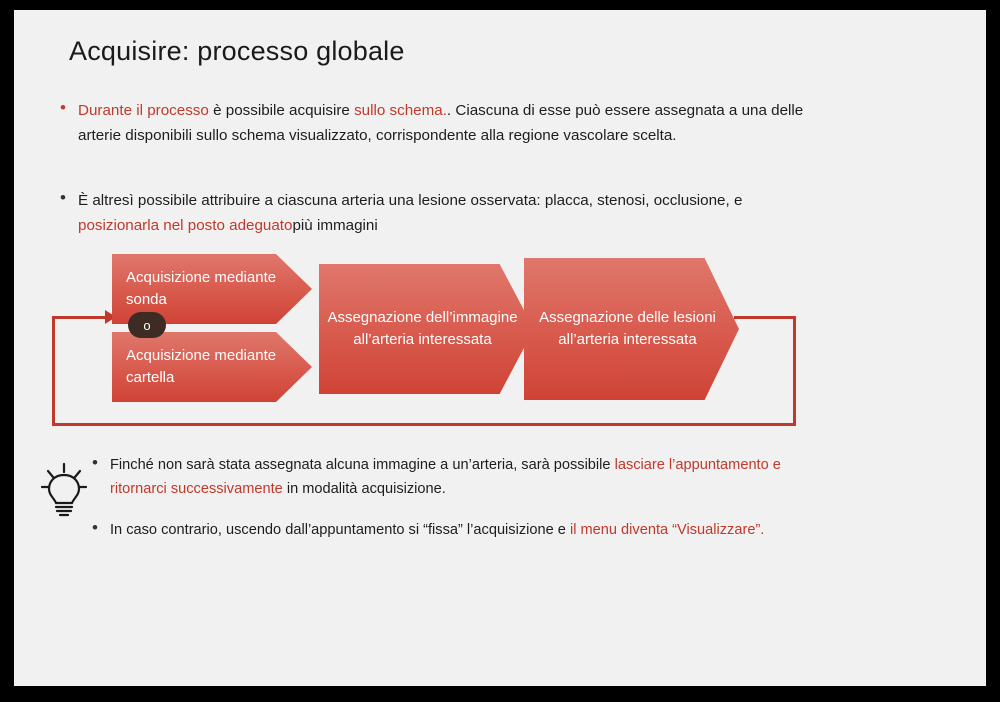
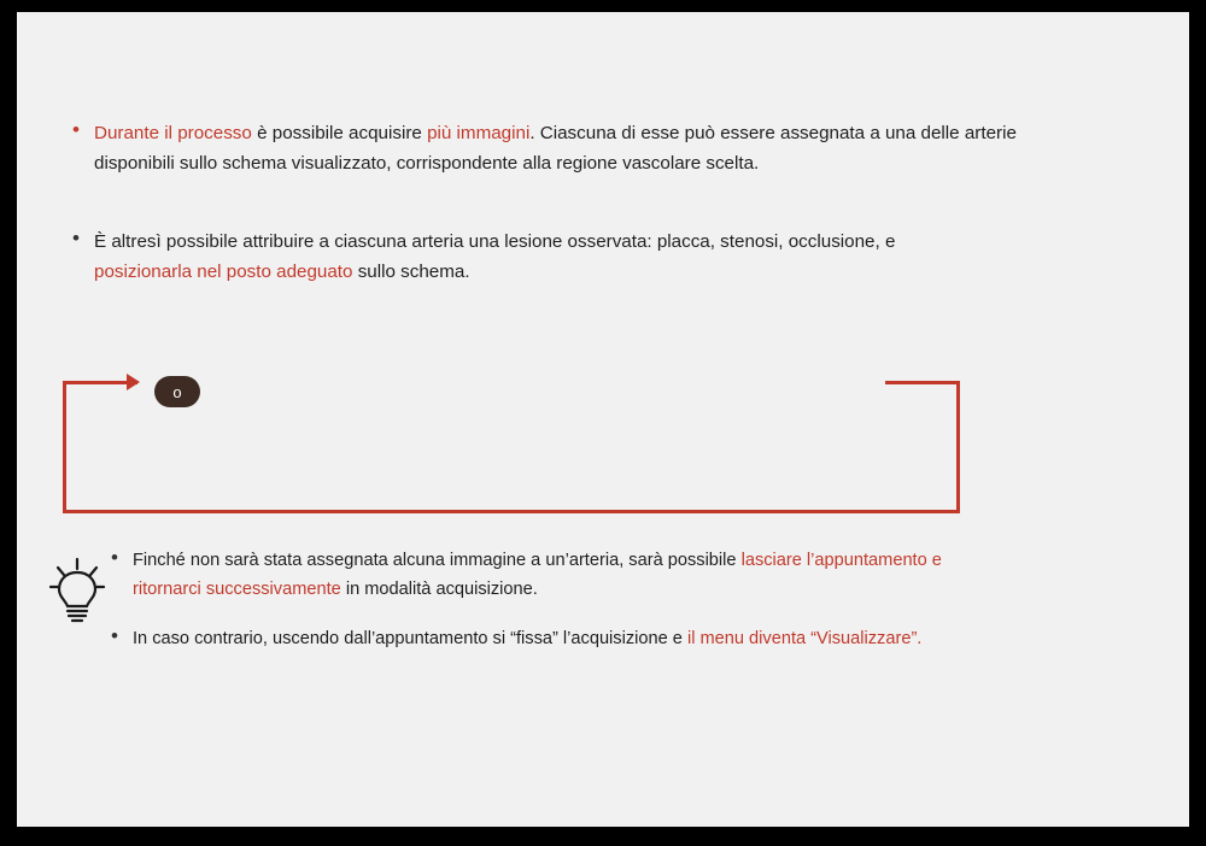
- Acquisire: processo globale
  •
- Durante il processo è possibile acquisire sullo schema.. Ciascuna di esse può essere assegnata a una delle arterie disponibili sullo schema visualizzato, corrispondente alla regione vascolare scelta.
+ Durante il processo è possibile acquisire più immagini. Ciascuna di esse può essere assegnata a una delle arterie disponibili sullo schema visualizzato, corrispondente alla regione vascolare scelta.
  •
- È altresì possibile attribuire a ciascuna arteria una lesione osservata: placca, stenosi, occlusione, e posizionarla nel posto adeguatopiù immagini
+ È altresì possibile attribuire a ciascuna arteria una lesione osservata: placca, stenosi, occlusione, e posizionarla nel posto adeguato sullo schema.
- Acquisizione mediante sonda
- Acquisizione mediante cartella
  o
- Assegnazione dell’immagine all’arteria interessata
- Assegnazione delle lesioni all’arteria interessata
  •
  Finché non sarà stata assegnata alcuna immagine a un’arteria, sarà possibile lasciare l’appuntamento e ritornarci successivamente in modalità acquisizione.
  •
  In caso contrario, uscendo dall’appuntamento si “fissa” l’acquisizione e il menu diventa “Visualizzare”.
